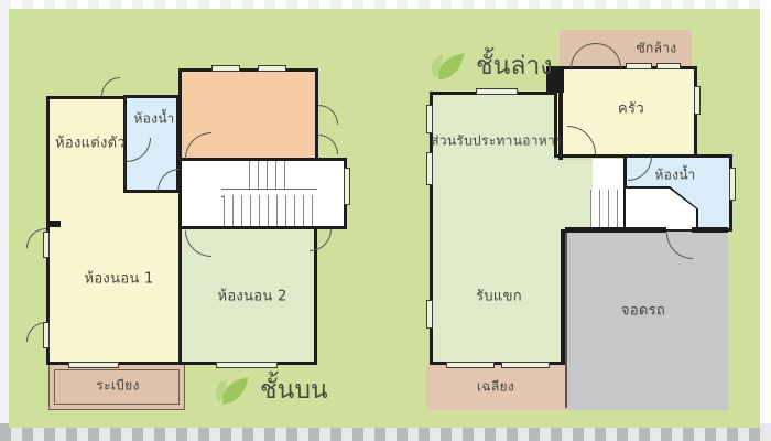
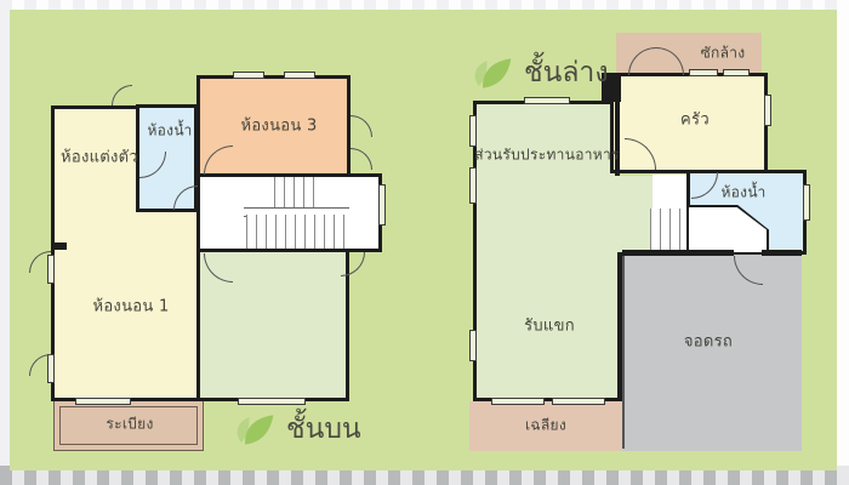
  ห้องแต่งตัว
  ห้องน้ำ
+ ห้องนอน 3
  ห้องนอน 1
- ห้องนอน 2
  ระเบียง
  ชั้นบน
  ซักล้าง
  ครัว
  ส่วนรับประทานอาหาร
  ห้องน้ำ
  รับแขก
  จอดรถ
  เฉลียง
  ชั้นล่าง
